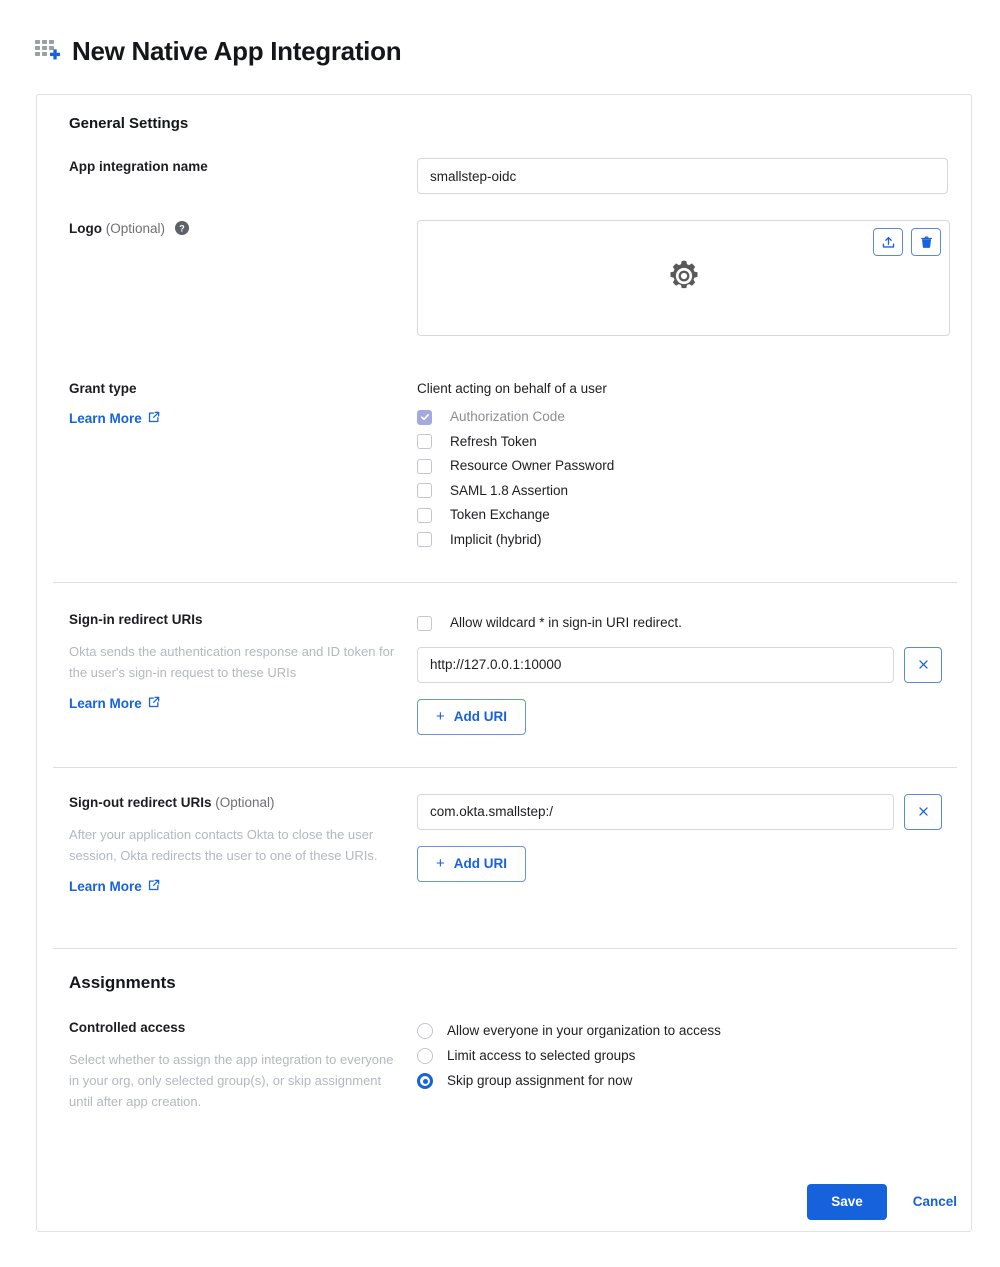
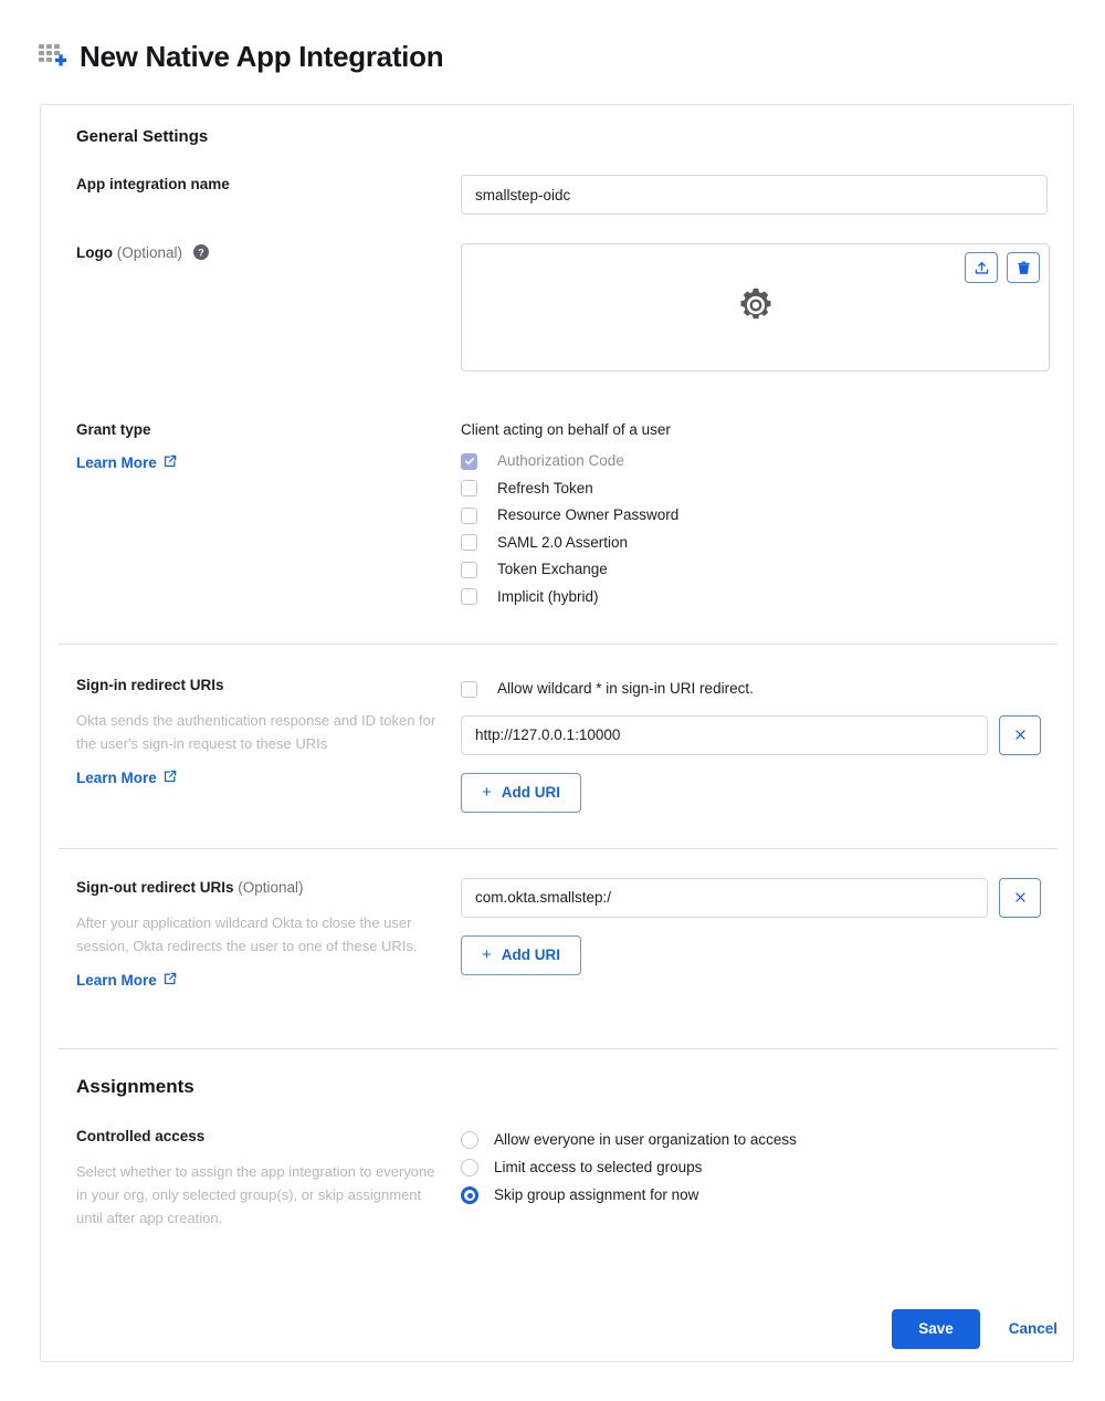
  New Native App Integration
  General Settings
  App integration name
  smallstep-oidc
  Logo (Optional)
  ?
  Grant type
  Learn More
  Client acting on behalf of a user
  Authorization Code
  Refresh Token
  Resource Owner Password
- SAML 1.8 Assertion
+ SAML 2.0 Assertion
  Token Exchange
  Implicit (hybrid)
  Sign-in redirect URIs
  Okta sends the authentication response and ID token for the user's sign-in request to these URIs
  Learn More
  Allow wildcard * in sign-in URI redirect.
  http://127.0.0.1:10000
  +
  Add URI
  Sign-out redirect URIs (Optional)
- After your application contacts Okta to close the user session, Okta redirects the user to one of these URIs.
+ After your application wildcard Okta to close the user session, Okta redirects the user to one of these URIs.
  Learn More
  com.okta.smallstep:/
  +
  Add URI
  Assignments
  Controlled access
  Select whether to assign the app integration to everyone in your org, only selected group(s), or skip assignment until after app creation.
- Allow everyone in your organization to access
+ Allow everyone in user organization to access
  Limit access to selected groups
  Skip group assignment for now
  Save
  Cancel
